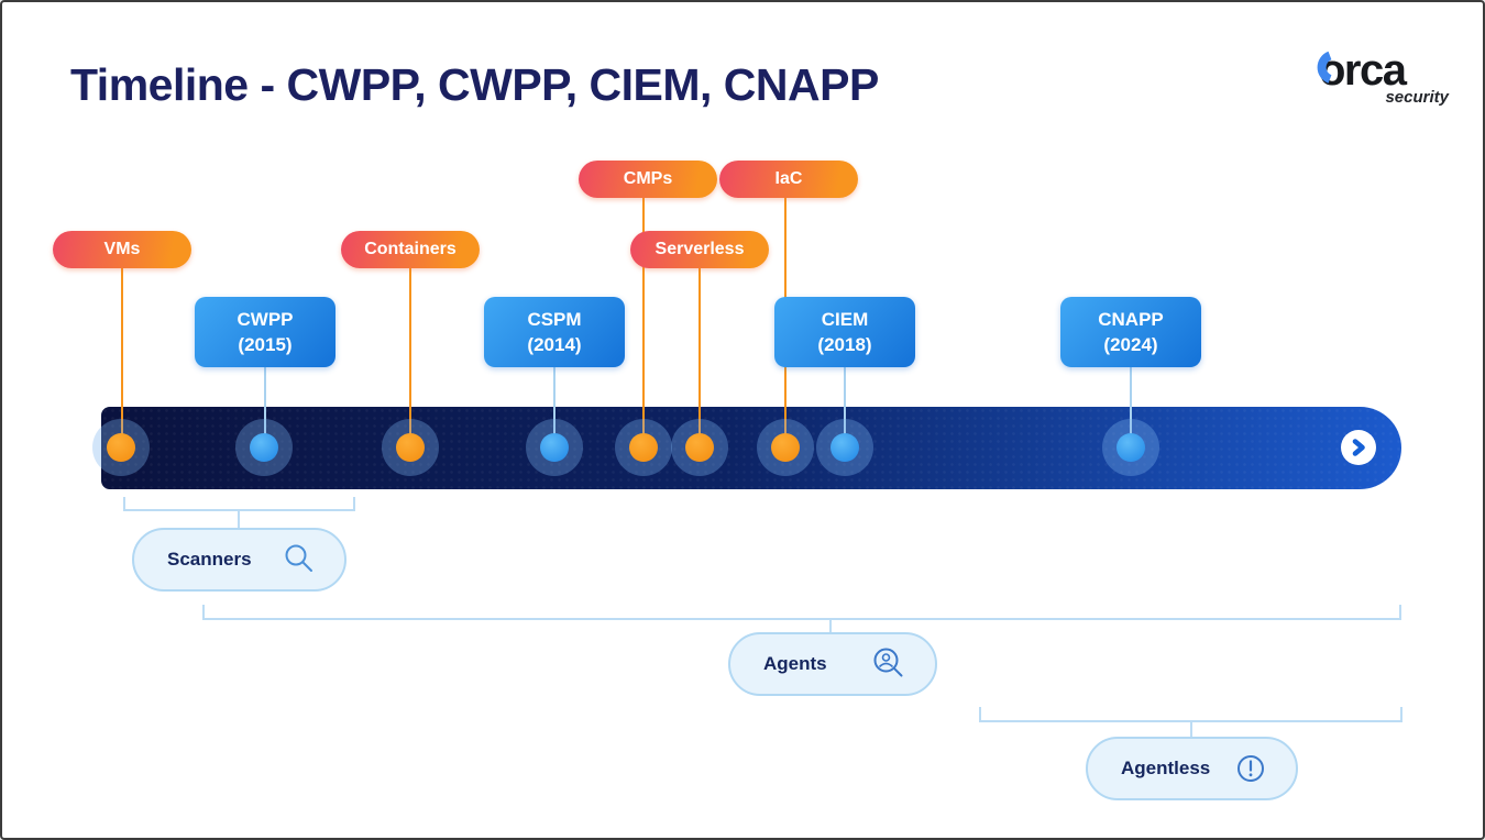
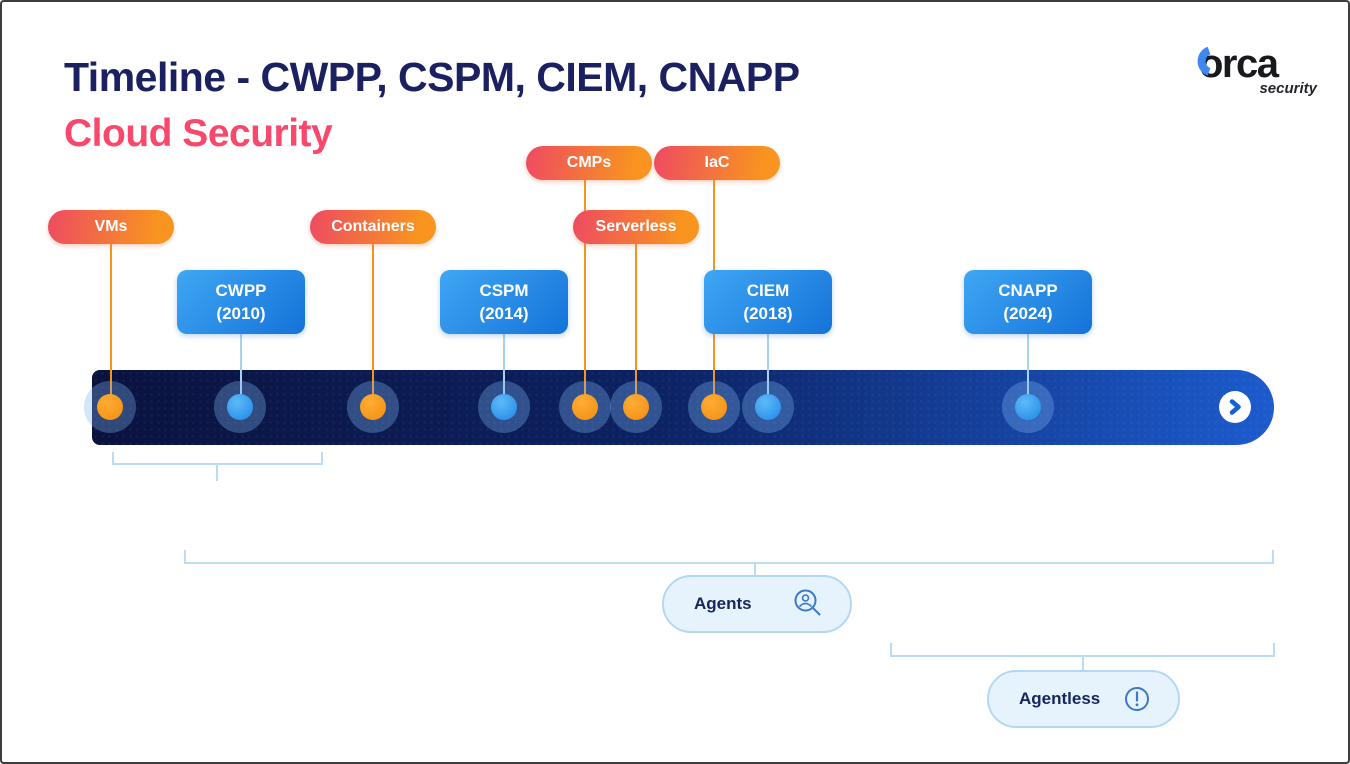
- Timeline - CWPP, CWPP, CIEM, CNAPP
+ Timeline - CWPP, CSPM, CIEM, CNAPP
+ Cloud Security
  orca
  security
  VMs
  Containers
  CMPs
  IaC
  Serverless
  CWPP
- (2015)
+ (2010)
  CSPM
  (2014)
  CIEM
  (2018)
  CNAPP
  (2024)
- Scanners
  Agents
  Agentless
